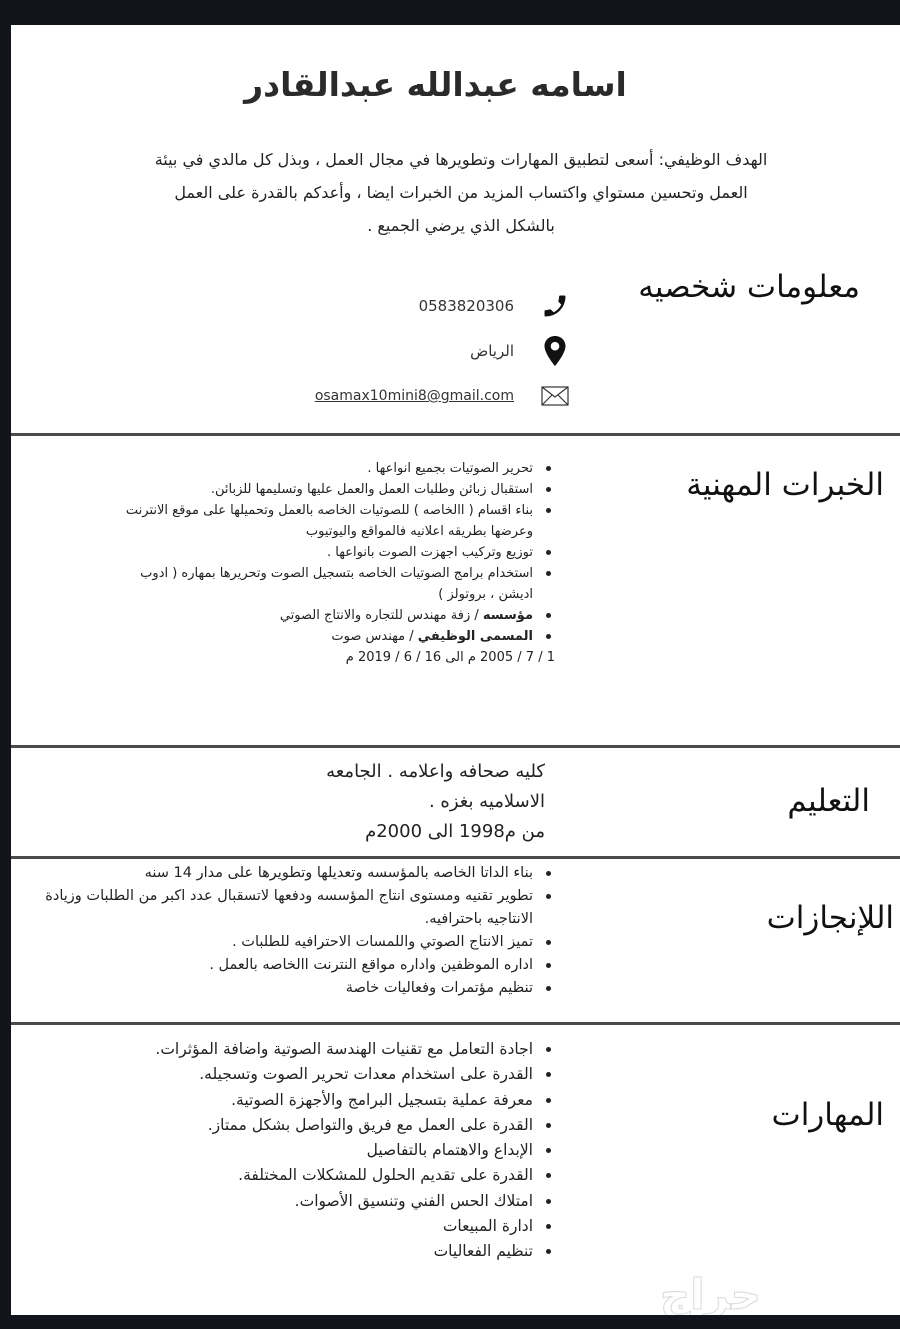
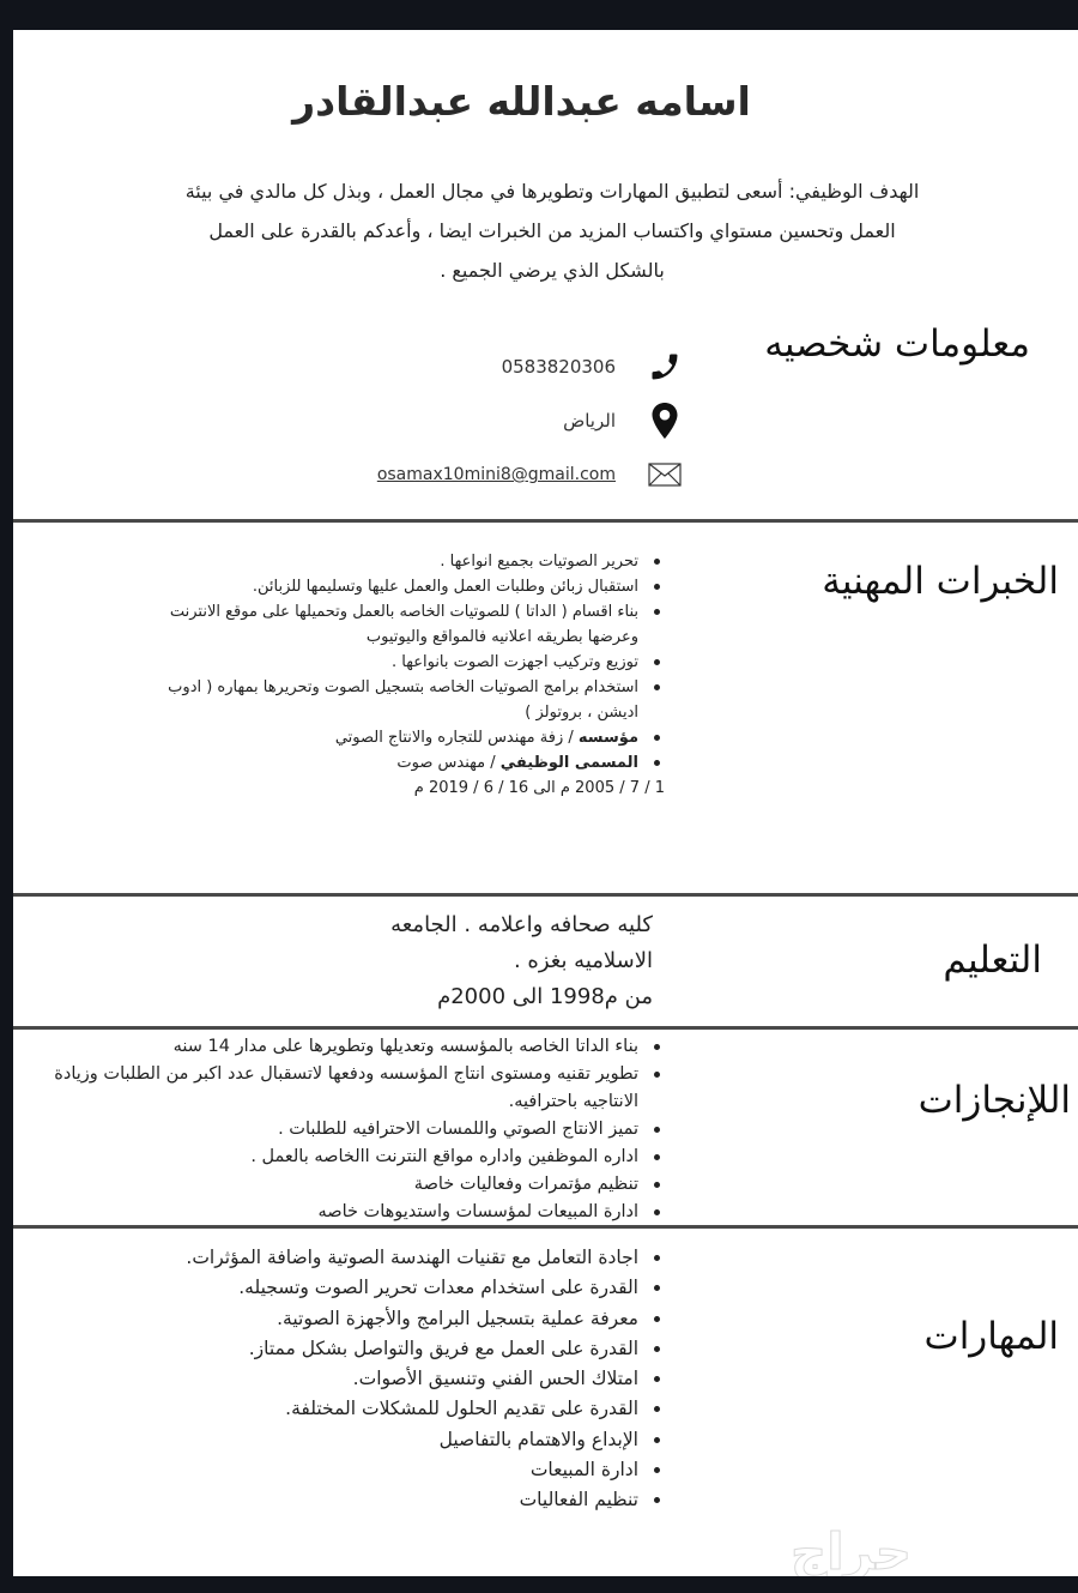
  اسامه عبدالله عبدالقادر
  الهدف الوظيفي: أسعى لتطبيق المهارات وتطويرها في مجال العمل ، وبذل كل مالدي في بيئة العمل وتحسين مستواي واكتساب المزيد من الخبرات ايضا ، وأعدكم بالقدرة على العمل بالشكل الذي يرضي الجميع .
  معلومات شخصيه
  0583820306
  الرياض
  osamax10mini8@gmail.com
  الخبرات المهنية
  تحرير الصوتيات بجميع انواعها .
  استقبال زبائن وطلبات العمل والعمل عليها وتسليمها للزبائن.
- بناء اقسام ( االخاصه ) للصوتيات الخاصه بالعمل وتحميلها على موقع الانترنت وعرضها بطريقه اعلانيه فالمواقع واليوتيوب
+ بناء اقسام ( الداتا ) للصوتيات الخاصه بالعمل وتحميلها على موقع الانترنت وعرضها بطريقه اعلانيه فالمواقع واليوتيوب
  توزيع وتركيب اجهزت الصوت بانواعها .
  استخدام برامج الصوتيات الخاصه بتسجيل الصوت وتحريرها بمهاره ( ادوب اديشن ، بروتولز )
  مؤسسه / زفة مهندس للتجاره والانتاج الصوتي
  المسمى الوظيفي / مهندس صوت
  1 / 7 / 2005 م الى 16 / 6 / 2019 م
  التعليم
  كليه صحافه واعلامه . الجامعه
  الاسلاميه بغزه .
  من م1998 الى 2000م
  اللإنجازات
  بناء الداتا الخاصه بالمؤسسه وتعديلها وتطويرها على مدار 14 سنه
  تطوير تقنيه ومستوى انتاج المؤسسه ودفعها لاتسقبال عدد اكبر من الطلبات وزيادة الانتاجيه باحترافيه.
  تميز الانتاج الصوتي واللمسات الاحترافيه للطلبات .
  اداره الموظفين واداره مواقع النترنت االخاصه بالعمل .
  تنظيم مؤتمرات وفعاليات خاصة
+ ادارة المبيعات لمؤسسات واستديوهات خاصه
  المهارات
  اجادة التعامل مع تقنيات الهندسة الصوتية واضافة المؤثرات.
  القدرة على استخدام معدات تحرير الصوت وتسجيله.
  معرفة عملية بتسجيل البرامج والأجهزة الصوتية.
  القدرة على العمل مع فريق والتواصل بشكل ممتاز.
- الإبداع والاهتمام بالتفاصيل
+ امتلاك الحس الفني وتنسيق الأصوات.
  القدرة على تقديم الحلول للمشكلات المختلفة.
- امتلاك الحس الفني وتنسيق الأصوات.
+ الإبداع والاهتمام بالتفاصيل
  ادارة المبيعات
  تنظيم الفعاليات
  حراج
